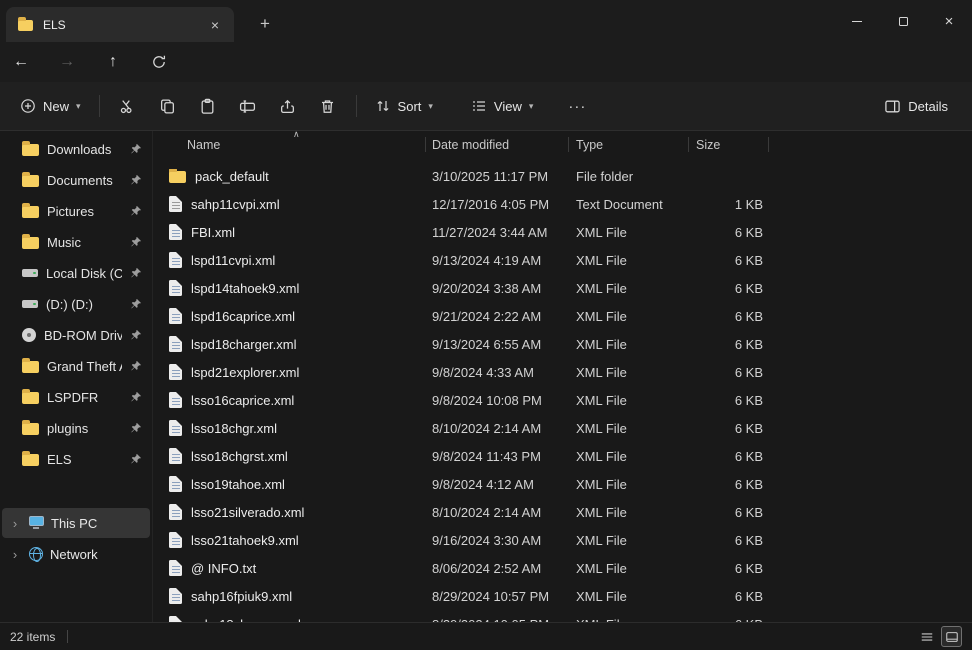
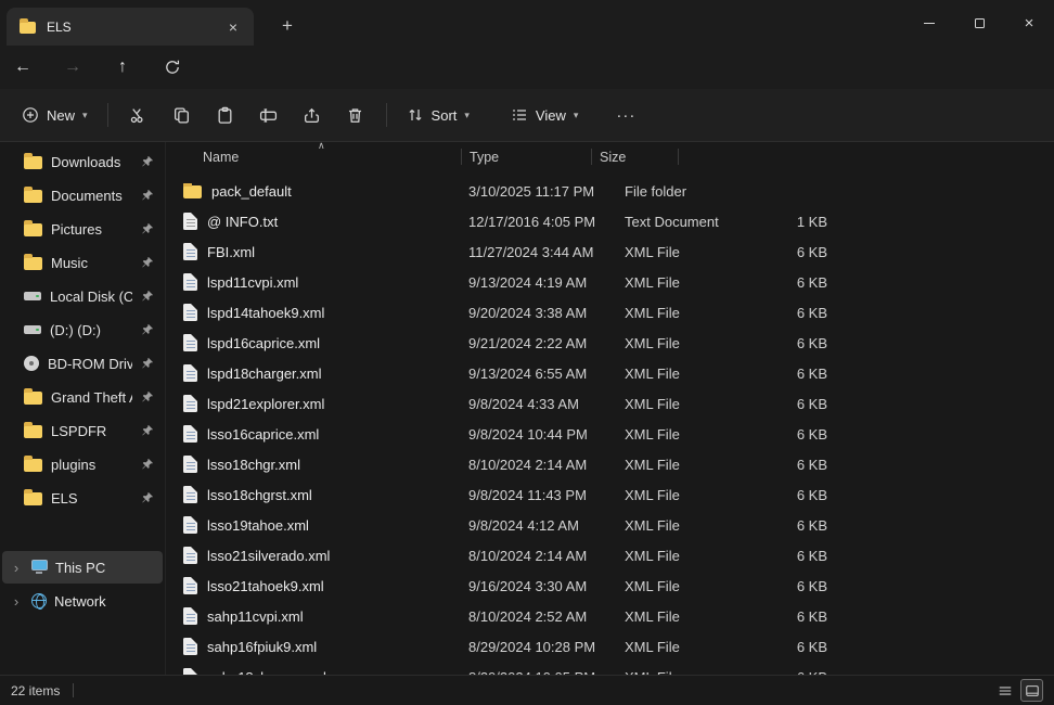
  ELS
  ×
  +
  ×
  ←
  →
  ↑
  New
  ▾
  Sort
  ▾
  View
  ▾
  ···
- Details
  Downloads
  Documents
  Pictures
  Music
  Local Disk (C
  (D:) (D:)
  BD-ROM Driv
  Grand Theft
  LSPDFR
  plugins
  ELS
  ›
  This PC
  ›
  Network
  Name
- Date modified
  Type
  Size
  pack_default
  3/10/2025 11:17 PM
  File folder
- sahp11cvpi.xml
+ @ INFO.txt
  12/17/2016 4:05 PM
  Text Document
  1 KB
  FBI.xml
  11/27/2024 3:44 AM
  XML File
  6 KB
  lspd11cvpi.xml
  9/13/2024 4:19 AM
  XML File
  6 KB
  lspd14tahoek9.xml
  9/20/2024 3:38 AM
  XML File
  6 KB
  lspd16caprice.xml
  9/21/2024 2:22 AM
  XML File
  6 KB
  lspd18charger.xml
  9/13/2024 6:55 AM
  XML File
  6 KB
  lspd21explorer.xml
  9/8/2024 4:33 AM
  XML File
  6 KB
  lsso16caprice.xml
- 9/8/2024 10:08 PM
+ 9/8/2024 10:44 PM
  XML File
  6 KB
  lsso18chgr.xml
  8/10/2024 2:14 AM
  XML File
  6 KB
  lsso18chgrst.xml
  9/8/2024 11:43 PM
  XML File
  6 KB
  lsso19tahoe.xml
  9/8/2024 4:12 AM
  XML File
  6 KB
  lsso21silverado.xml
  8/10/2024 2:14 AM
  XML File
  6 KB
  lsso21tahoek9.xml
  9/16/2024 3:30 AM
  XML File
  6 KB
- @ INFO.txt
+ sahp11cvpi.xml
- 8/06/2024 2:52 AM
+ 8/10/2024 2:52 AM
  XML File
  6 KB
  sahp16fpiuk9.xml
- 8/29/2024 10:57 PM
+ 8/29/2024 10:28 PM
  XML File
  6 KB
  22 items
